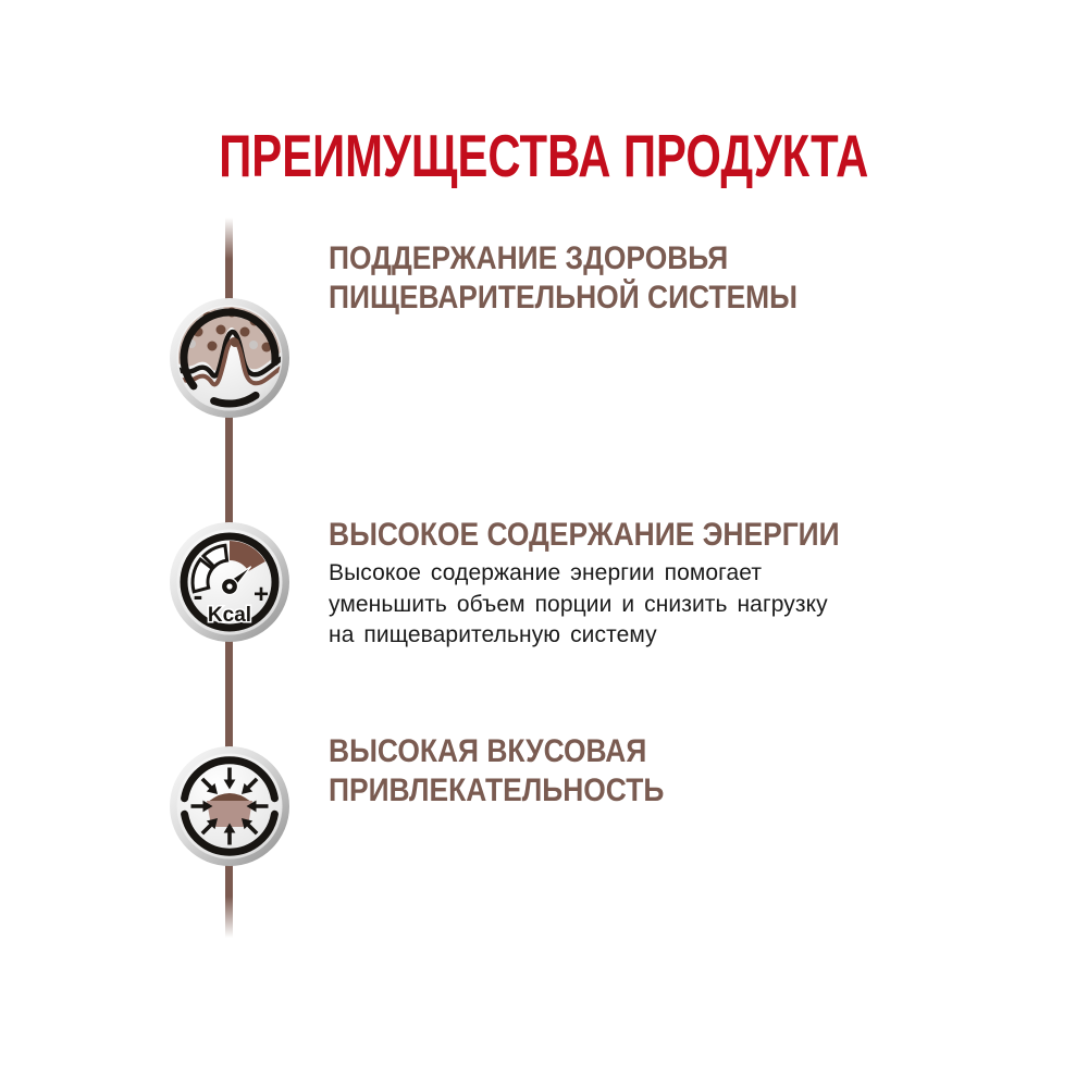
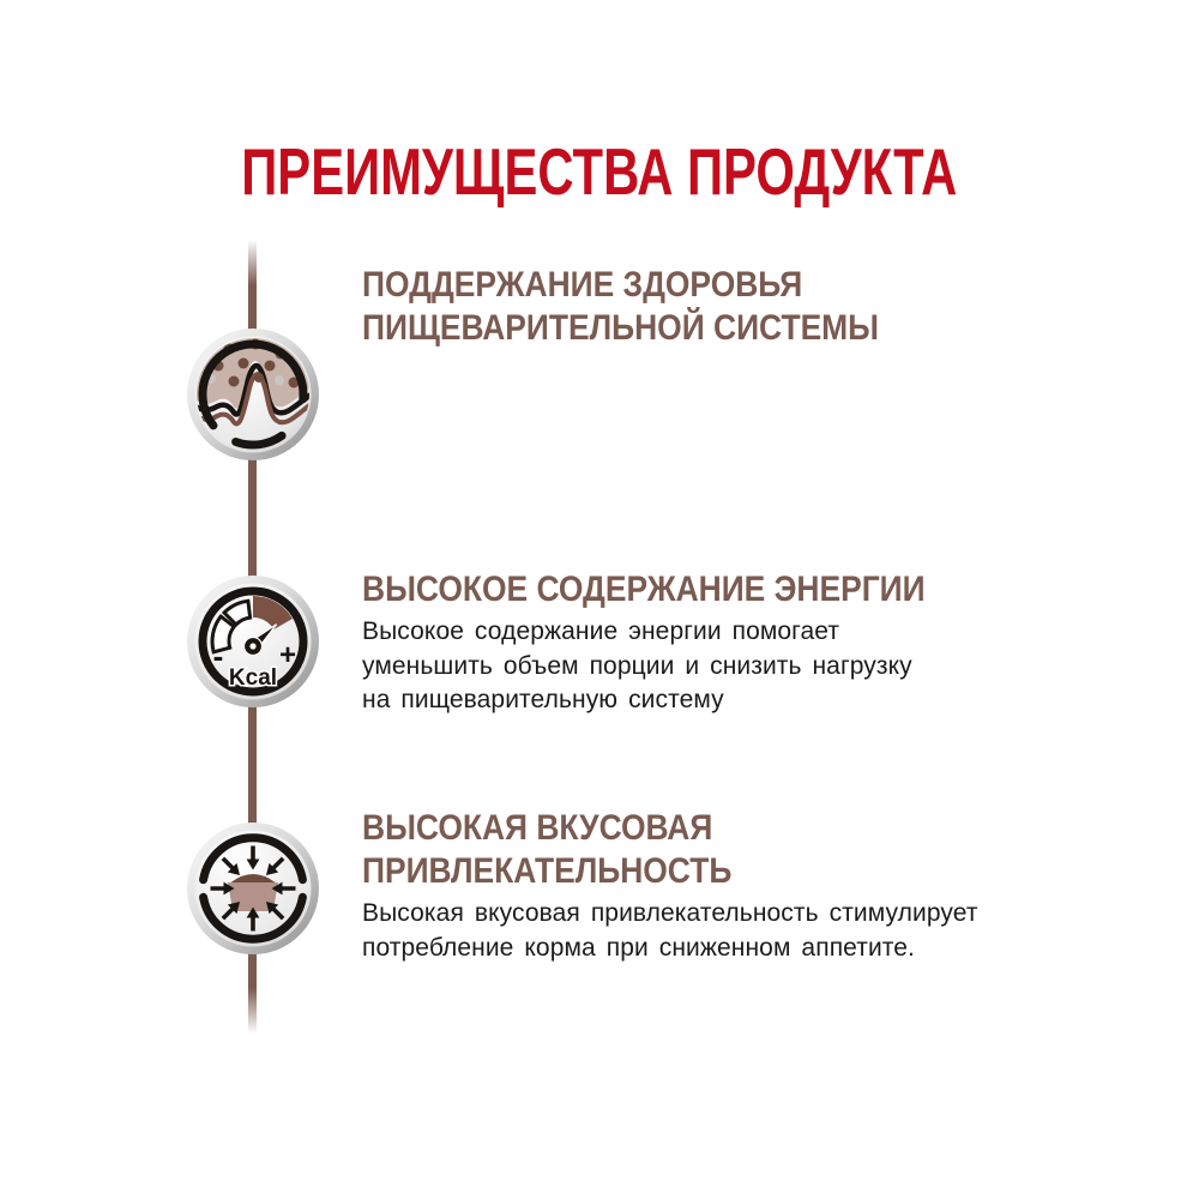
  ПРЕИМУЩЕСТВА ПРОДУКТА
  -
  +
  Kcal
  ПОДДЕРЖАНИЕ ЗДОРОВЬЯ
  ПИЩЕВАРИТЕЛЬНОЙ СИСТЕМЫ
  ВЫСОКОЕ СОДЕРЖАНИЕ ЭНЕРГИИ
  Высокое содержание энергии помогает
  уменьшить объем порции и снизить нагрузку
  на пищеварительную систему
  ВЫСОКАЯ ВКУСОВАЯ
  ПРИВЛЕКАТЕЛЬНОСТЬ
+ Высокая вкусовая привлекательность стимулирует
+ потребление корма при сниженном аппетите.
